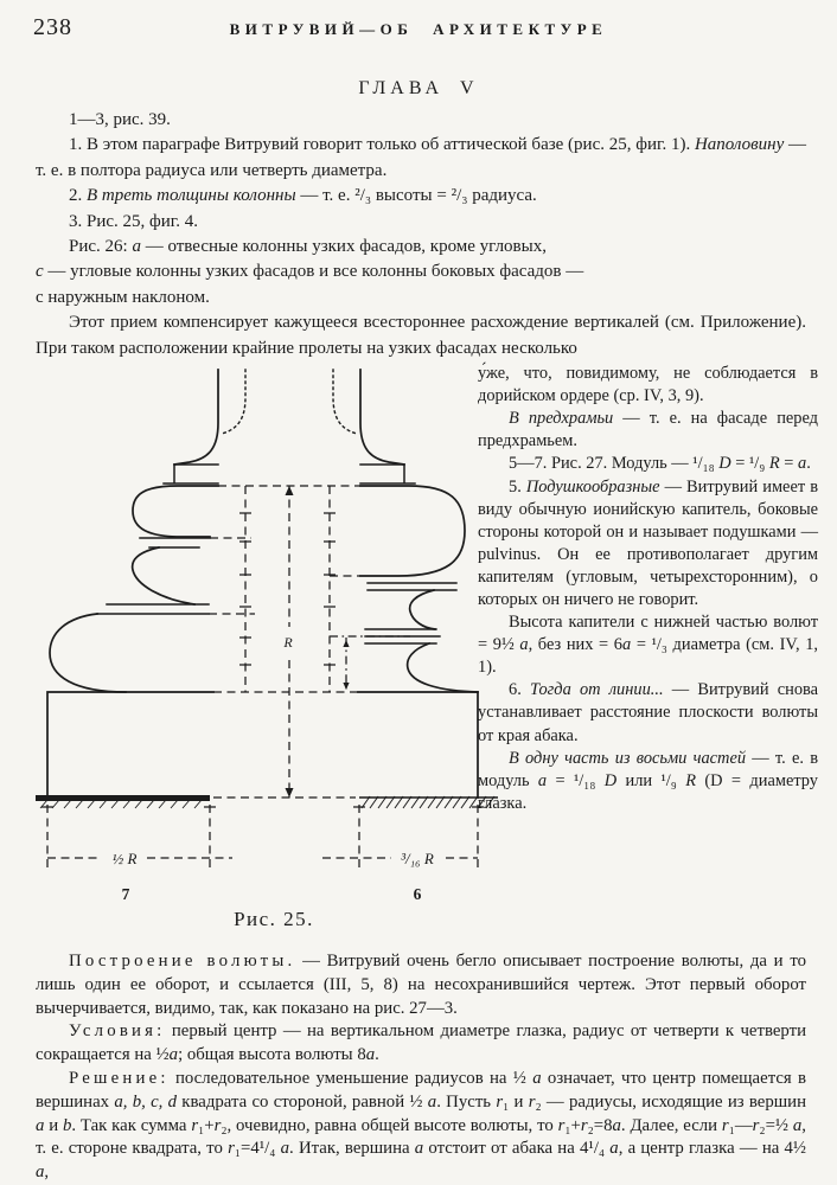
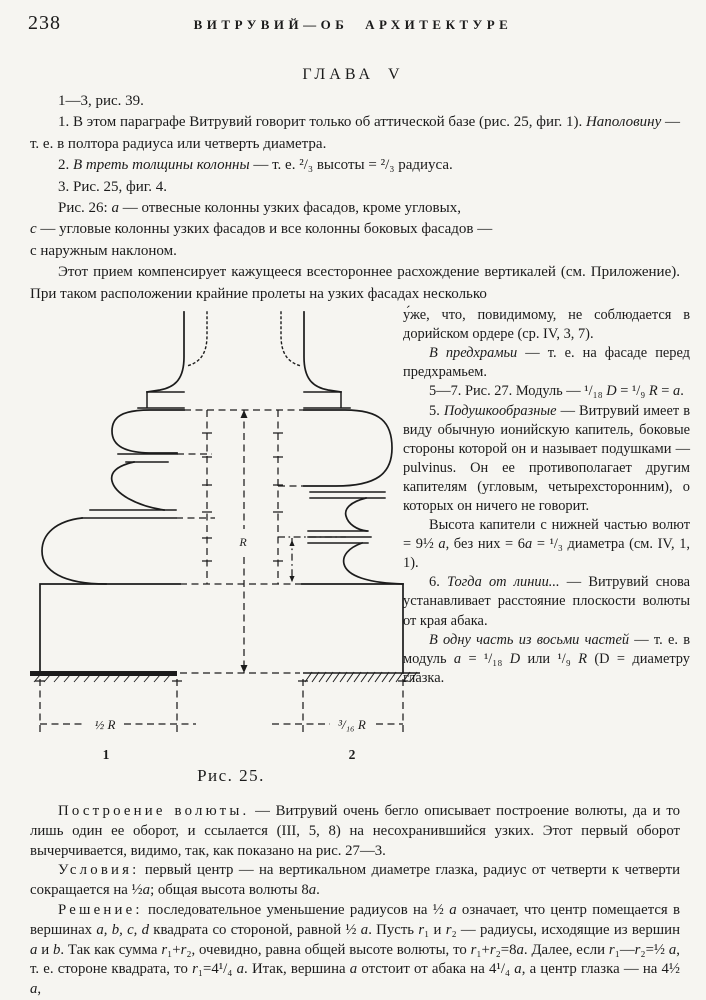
  238
  ВИТРУВИЙ—ОБ АРХИТЕКТУРЕ
  ГЛАВА V
  1—3, рис. 39.
  1. В этом параграфе Витрувий говорит только об аттической базе (рис. 25, фиг. 1). Наполовину — т. е. в полтора радиуса или четверть диаметра.
  2. В треть толщины колонны — т. е. ²/₃ высоты = ²/₃ радиуса.
  3. Рис. 25, фиг. 4.
  Рис. 26: а — отвесные колонны узких фасадов, кроме угловых,
  с — угловые колонны узких фасадов и все колонны боковых фасадов —
  с наружным наклоном.
  Этот прием компенсирует кажущееся всестороннее расхождение вертикалей (см. Приложение). При таком расположении крайние пролеты на узких фасадах несколько
  R
  ½ R
  ³/₁₆ R
- 7
+ 1
- 6
+ 2
  Рис. 25.
- у́же, что, повидимому, не соблюдается в дорийском ордере (ср. IV, 3, 9).
+ у́же, что, повидимому, не соблюдается в дорийском ордере (ср. IV, 3, 7).
  В предхрамьи — т. е. на фасаде перед предхрамьем.
  5—7. Рис. 27. Модуль — ¹/₁₈ D = ¹/₉ R = a.
  5. Подушкообразные — Витрувий имеет в виду обычную ионийскую капитель, боковые стороны которой он и называет подушками — pulvinus. Он ее противополагает другим капителям (угловым, четырехсторонним), о которых он ничего не говорит.
  Высота капители с нижней частью волют = 9½ a, без них = 6a = ¹/₃ диаметра (см. IV, 1, 1).
  6. Тогда от линии... — Витрувий снова устанавливает расстояние плоскости волюты от края абака.
  В одну часть из восьми частей — т. е. в модуль a = ¹/₁₈ D или ¹/₉ R (D = диаметру глазка.
- Построение волюты. — Витрувий очень бегло описывает построение волюты, да и то лишь один ее оборот, и ссылается (III, 5, 8) на несохранившийся чертеж. Этот первый оборот вычерчивается, видимо, так, как показано на рис. 27—3.
+ Построение волюты. — Витрувий очень бегло описывает построение волюты, да и то лишь один ее оборот, и ссылается (III, 5, 8) на несохранившийся узких. Этот первый оборот вычерчивается, видимо, так, как показано на рис. 27—3.
  Условия: первый центр — на вертикальном диаметре глазка, радиус от четверти к четверти сокращается на ½a; общая высота волюты 8a.
  Решение: последовательное уменьшение радиусов на ½ a означает, что центр помещается в вершинах a, b, c, d квадрата со стороной, равной ½ a. Пусть r₁ и r₂ — радиусы, исходящие из вершин a и b. Так как сумма r₁+r₂, очевидно, равна общей высоте волюты, то r₁+r₂=8a. Далее, если r₁—r₂=½ a, т. е. стороне квадрата, то r₁=4¹/₄ a. Итак, вершина a отстоит от абака на 4¹/₄ a, а центр глазка — на 4½ a,
